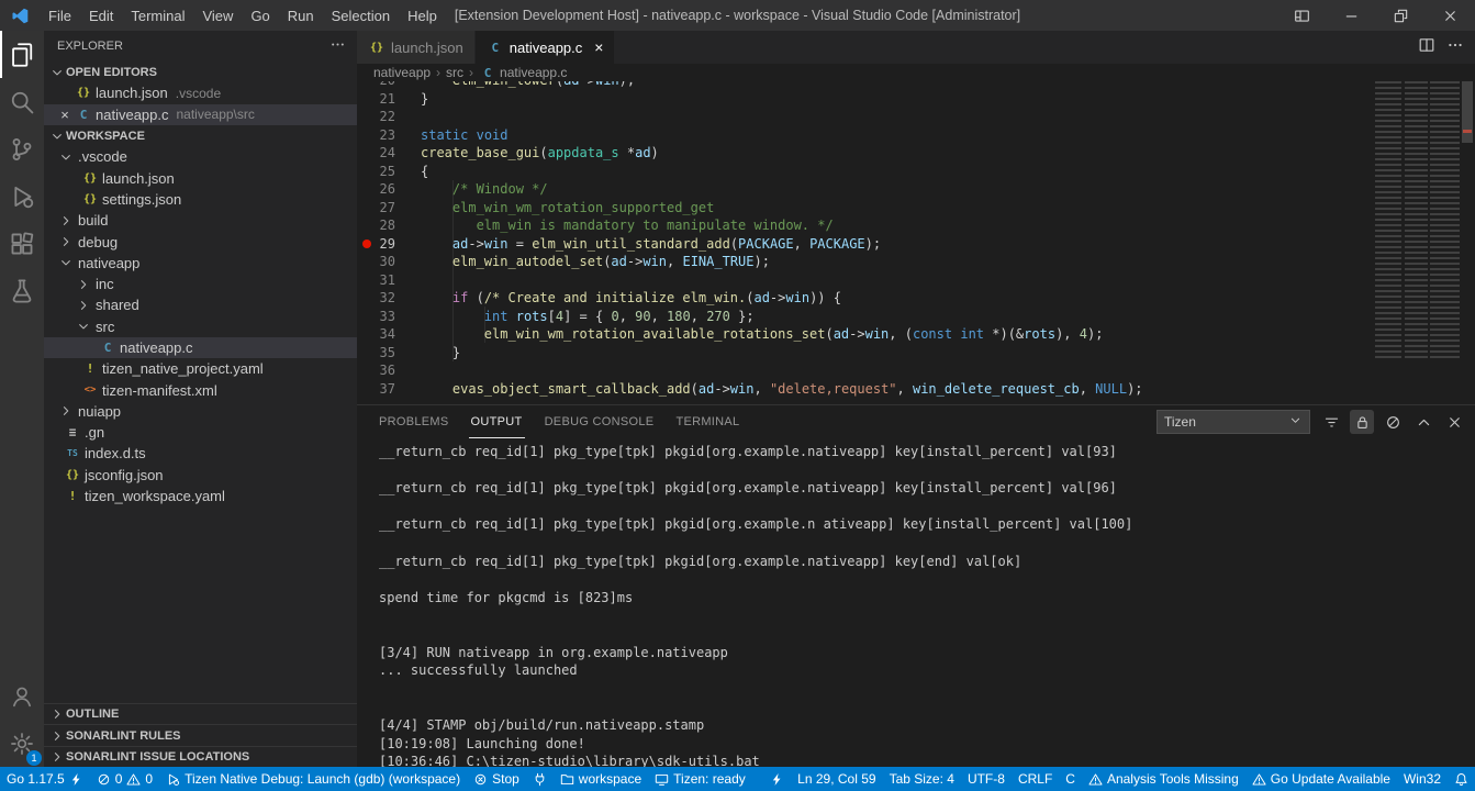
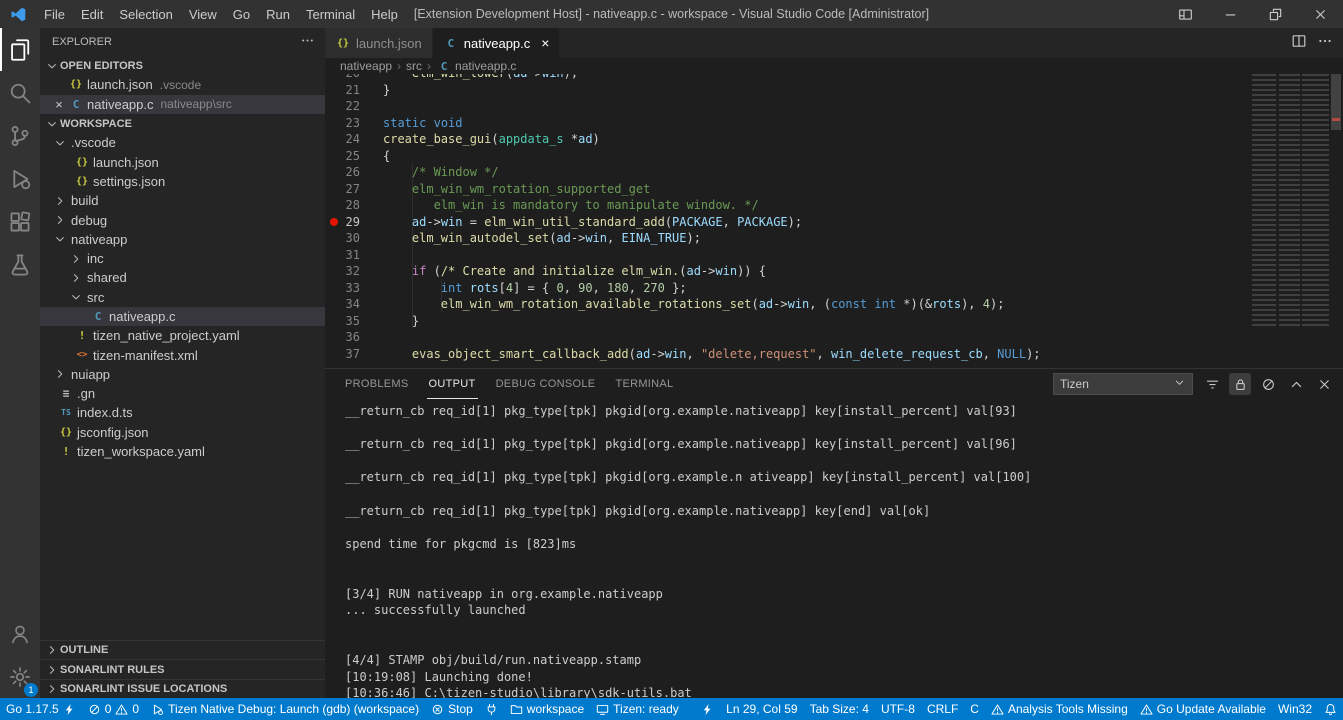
  File
  Edit
- Terminal
+ Selection
  View
  Go
  Run
- Selection
+ Terminal
  Help
  [Extension Development Host] - nativeapp.c - workspace - Visual Studio Code [Administrator]
  1
  EXPLORER
  OPEN EDITORS
  {}
  launch.json
  .vscode
  ×
  C
  nativeapp.c
  nativeapp\src
  WORKSPACE
  .vscode
  {}
  launch.json
  {}
  settings.json
  build
  debug
  nativeapp
  inc
  shared
  src
  C
  nativeapp.c
  !
  tizen_native_project.yaml
  <>
  tizen-manifest.xml
  nuiapp
  ≡
  .gn
  TS
  index.d.ts
  {}
  jsconfig.json
  !
  tizen_workspace.yaml
  OUTLINE
  SONARLINT RULES
  SONARLINT ISSUE LOCATIONS
  {}
  launch.json
  C
  nativeapp.c
  ×
  nativeapp
  ›
  src
  ›
  C
  nativeapp.c
  21
  }
  22
  23
  static void
  24
  create_base_gui(appdata_s *ad)
  25
  {
  26
  /* Window */
  27
  elm_win_wm_rotation_supported_get
  28
  elm_win is mandatory to manipulate window. */
  29
  ad->win = elm_win_util_standard_add(PACKAGE, PACKAGE);
  30
  elm_win_autodel_set(ad->win, EINA_TRUE);
  31
  32
  if (/* Create and initialize elm_win.(ad->win)) {
  33
  int rots[4] = { 0, 90, 180, 270 };
  34
  elm_win_wm_rotation_available_rotations_set(ad->win, (const int *)(&rots), 4);
  35
  }
  36
  37
  evas_object_smart_callback_add(ad->win, "delete,request", win_delete_request_cb, NULL);
  PROBLEMS
  OUTPUT
  DEBUG CONSOLE
  TERMINAL
  Tizen
  __return_cb req_id[1] pkg_type[tpk] pkgid[org.example.nativeapp] key[install_percent] val[93]
  __return_cb req_id[1] pkg_type[tpk] pkgid[org.example.nativeapp] key[install_percent] val[96]
  __return_cb req_id[1] pkg_type[tpk] pkgid[org.example.n ativeapp] key[install_percent] val[100]
  __return_cb req_id[1] pkg_type[tpk] pkgid[org.example.nativeapp] key[end] val[ok]
  spend time for pkgcmd is [823]ms
  [3/4] RUN nativeapp in org.example.nativeapp
  ... successfully launched
  [4/4] STAMP obj/build/run.nativeapp.stamp
  [10:19:08] Launching done!
  [10:36:46] C:\tizen-studio\library\sdk-utils.bat
  Go 1.17.5
  0
  0
  Tizen Native Debug: Launch (gdb) (workspace)
  Stop
  workspace
  Tizen: ready
  Ln 29, Col 59
  Tab Size: 4
  UTF-8
  CRLF
  C
  Analysis Tools Missing
  Go Update Available
  Win32
